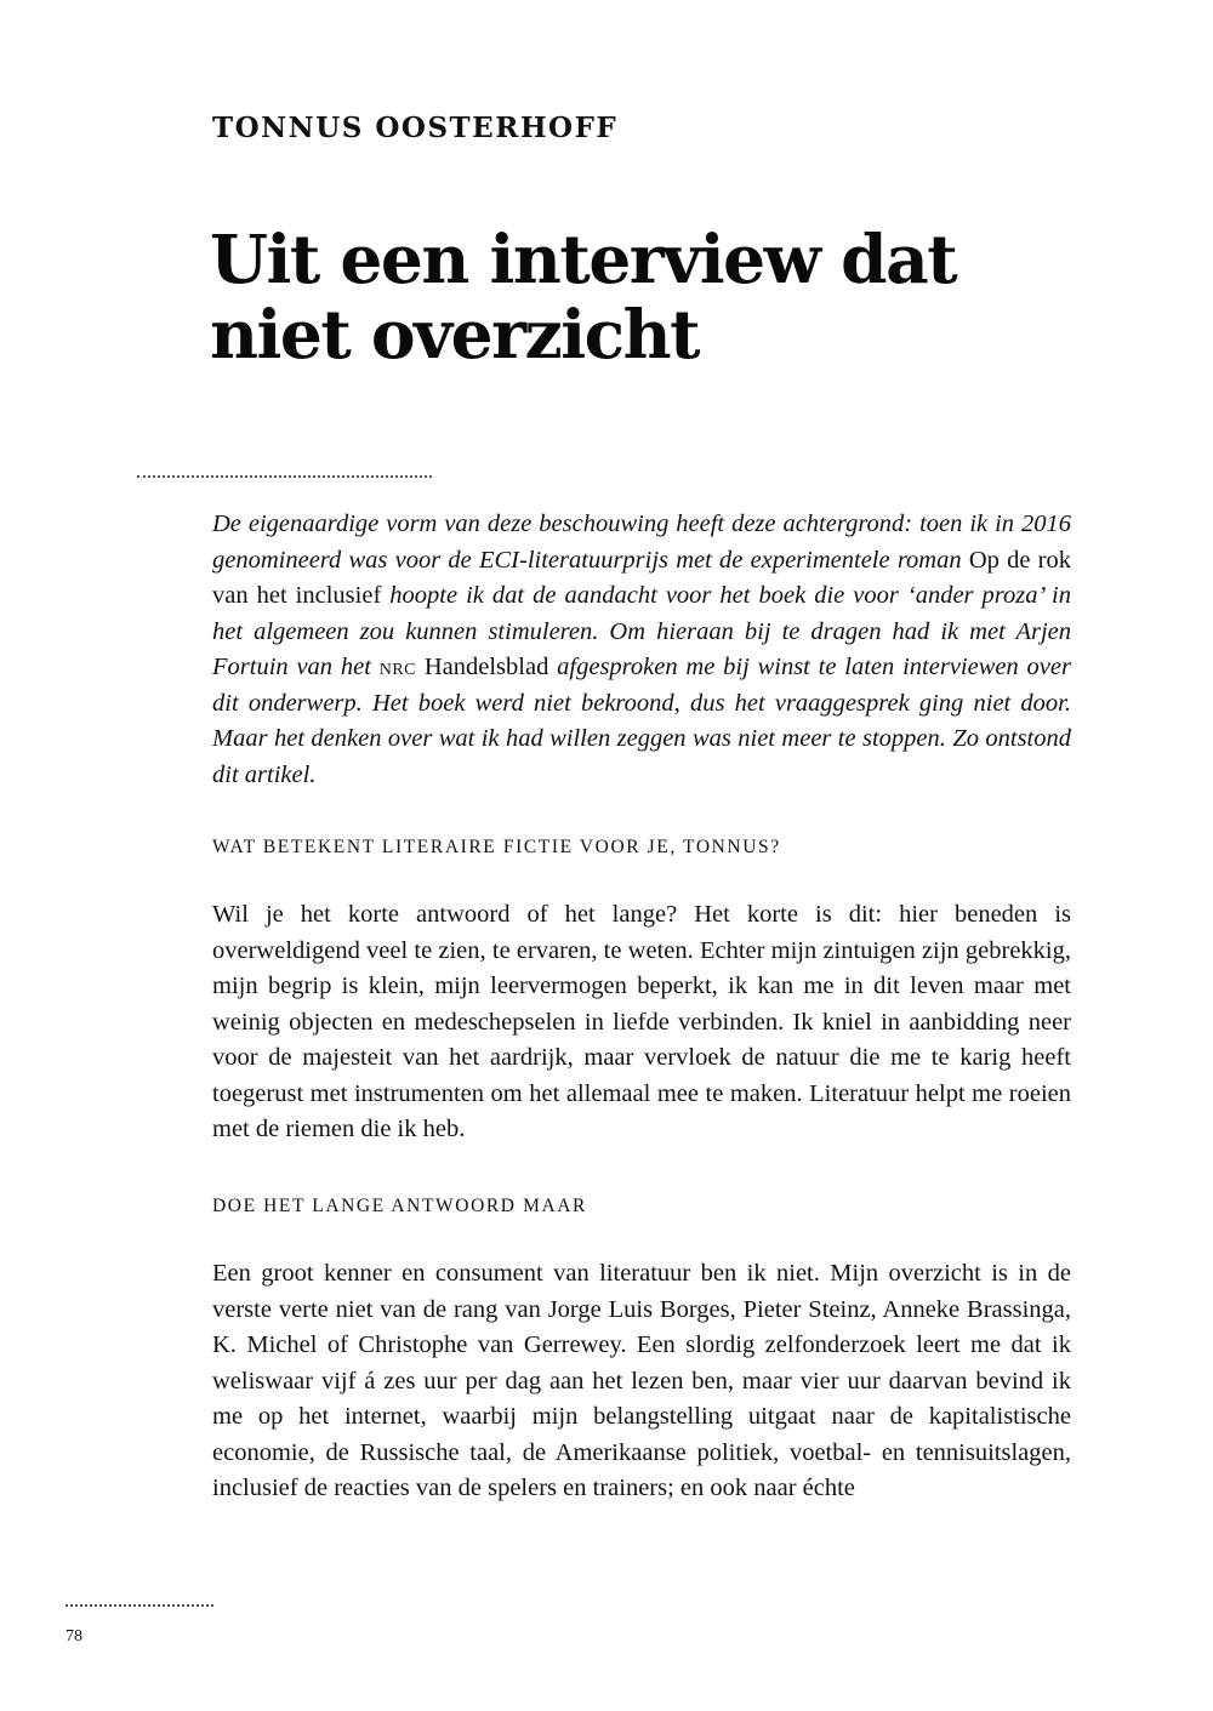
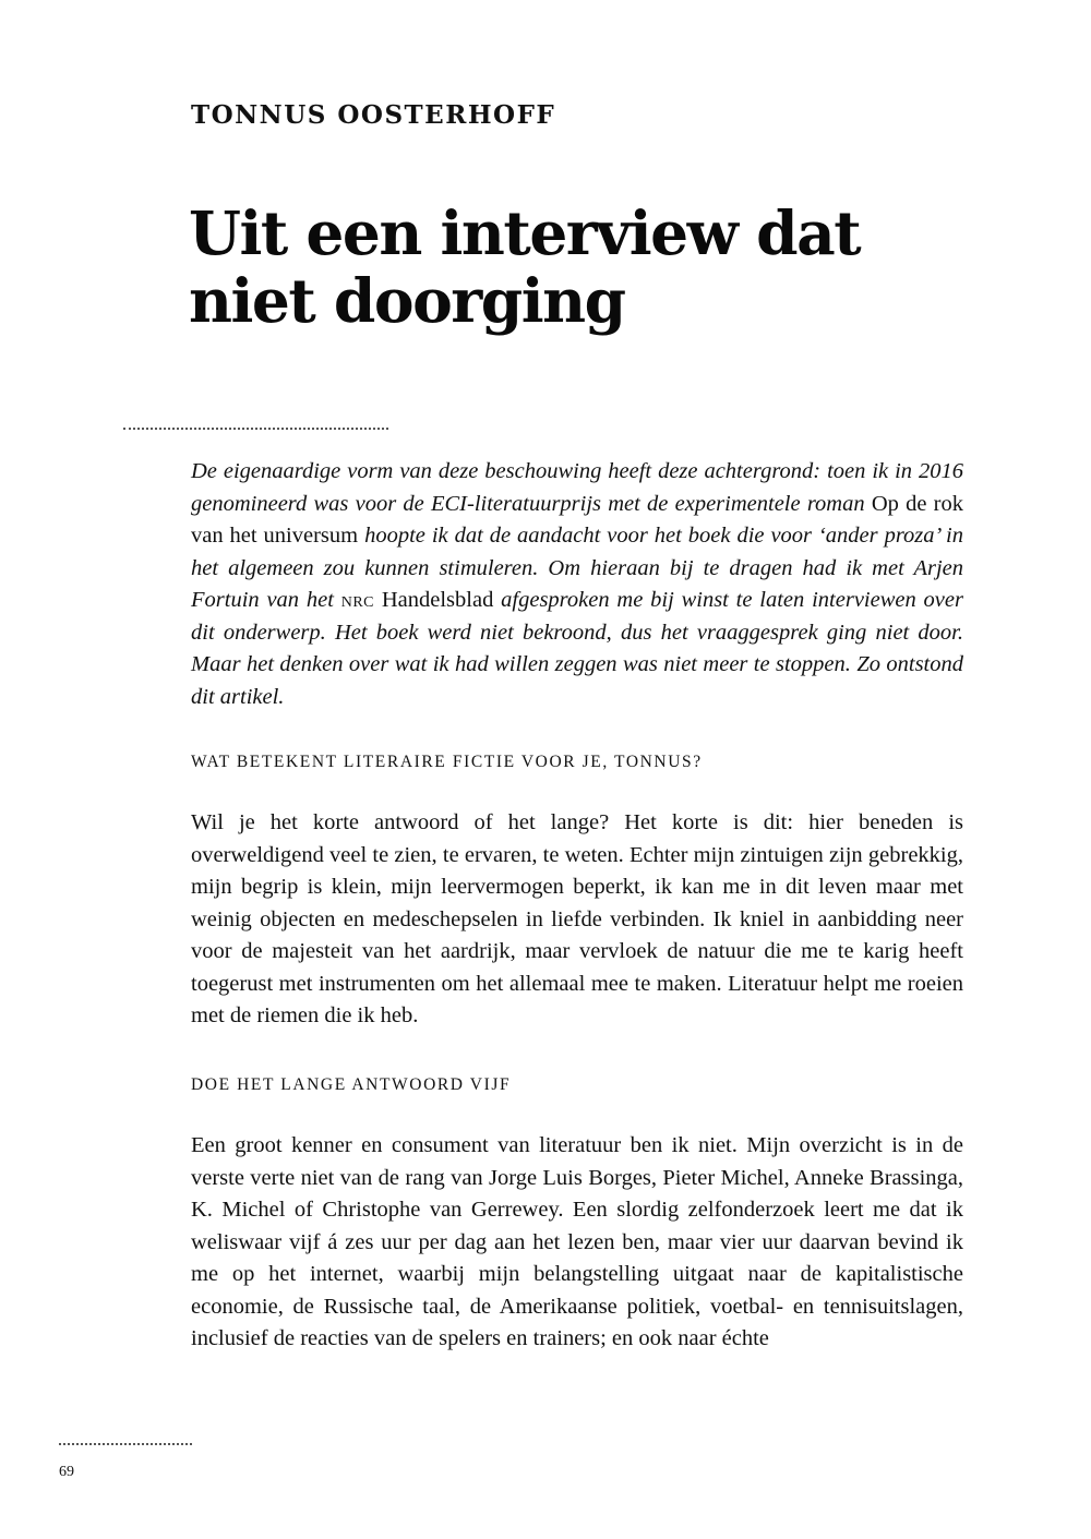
  TONNUS OOSTERHOFF
- Uit een interview dat niet overzicht
+ Uit een interview dat niet doorging
- De eigenaardige vorm van deze beschouwing heeft deze achtergrond: toen ik in 2016 genomineerd was voor de ECI-literatuurprijs met de experimentele roman Op de rok van het inclusief hoopte ik dat de aandacht voor het boek die voor ‘ander proza’ in het algemeen zou kunnen stimuleren. Om hieraan bij te dragen had ik met Arjen Fortuin van het nrc Handelsblad afgesproken me bij winst te laten interviewen over dit onderwerp. Het boek werd niet bekroond, dus het vraaggesprek ging niet door. Maar het denken over wat ik had willen zeggen was niet meer te stoppen. Zo ontstond dit artikel.
+ De eigenaardige vorm van deze beschouwing heeft deze achtergrond: toen ik in 2016 genomineerd was voor de ECI-literatuurprijs met de experimentele roman Op de rok van het universum hoopte ik dat de aandacht voor het boek die voor ‘ander proza’ in het algemeen zou kunnen stimuleren. Om hieraan bij te dragen had ik met Arjen Fortuin van het nrc Handelsblad afgesproken me bij winst te laten interviewen over dit onderwerp. Het boek werd niet bekroond, dus het vraaggesprek ging niet door. Maar het denken over wat ik had willen zeggen was niet meer te stoppen. Zo ontstond dit artikel.
  WAT BETEKENT LITERAIRE FICTIE VOOR JE, TONNUS?
  Wil je het korte antwoord of het lange? Het korte is dit: hier beneden is overweldigend veel te zien, te ervaren, te weten. Echter mijn zintuigen zijn gebrekkig, mijn begrip is klein, mijn leervermogen beperkt, ik kan me in dit leven maar met weinig objecten en medeschepselen in liefde verbinden. Ik kniel in aanbidding neer voor de majesteit van het aardrijk, maar vervloek de natuur die me te karig heeft toegerust met instrumenten om het allemaal mee te maken. Literatuur helpt me roeien met de riemen die ik heb.
- DOE HET LANGE ANTWOORD MAAR
+ DOE HET LANGE ANTWOORD VIJF
- Een groot kenner en consument van literatuur ben ik niet. Mijn overzicht is in de verste verte niet van de rang van Jorge Luis Borges, Pieter Steinz, Anneke Brassinga, K. Michel of Christophe van Gerrewey. Een slordig zelfonderzoek leert me dat ik weliswaar vijf á zes uur per dag aan het lezen ben, maar vier uur daarvan bevind ik me op het internet, waarbij mijn belangstelling uitgaat naar de kapitalistische economie, de Russische taal, de Amerikaanse politiek, voetbal- en tennisuitslagen, inclusief de reacties van de spelers en trainers; en ook naar échte
+ Een groot kenner en consument van literatuur ben ik niet. Mijn overzicht is in de verste verte niet van de rang van Jorge Luis Borges, Pieter Michel, Anneke Brassinga, K. Michel of Christophe van Gerrewey. Een slordig zelfonderzoek leert me dat ik weliswaar vijf á zes uur per dag aan het lezen ben, maar vier uur daarvan bevind ik me op het internet, waarbij mijn belangstelling uitgaat naar de kapitalistische economie, de Russische taal, de Amerikaanse politiek, voetbal- en tennisuitslagen, inclusief de reacties van de spelers en trainers; en ook naar échte
- 78
+ 69
